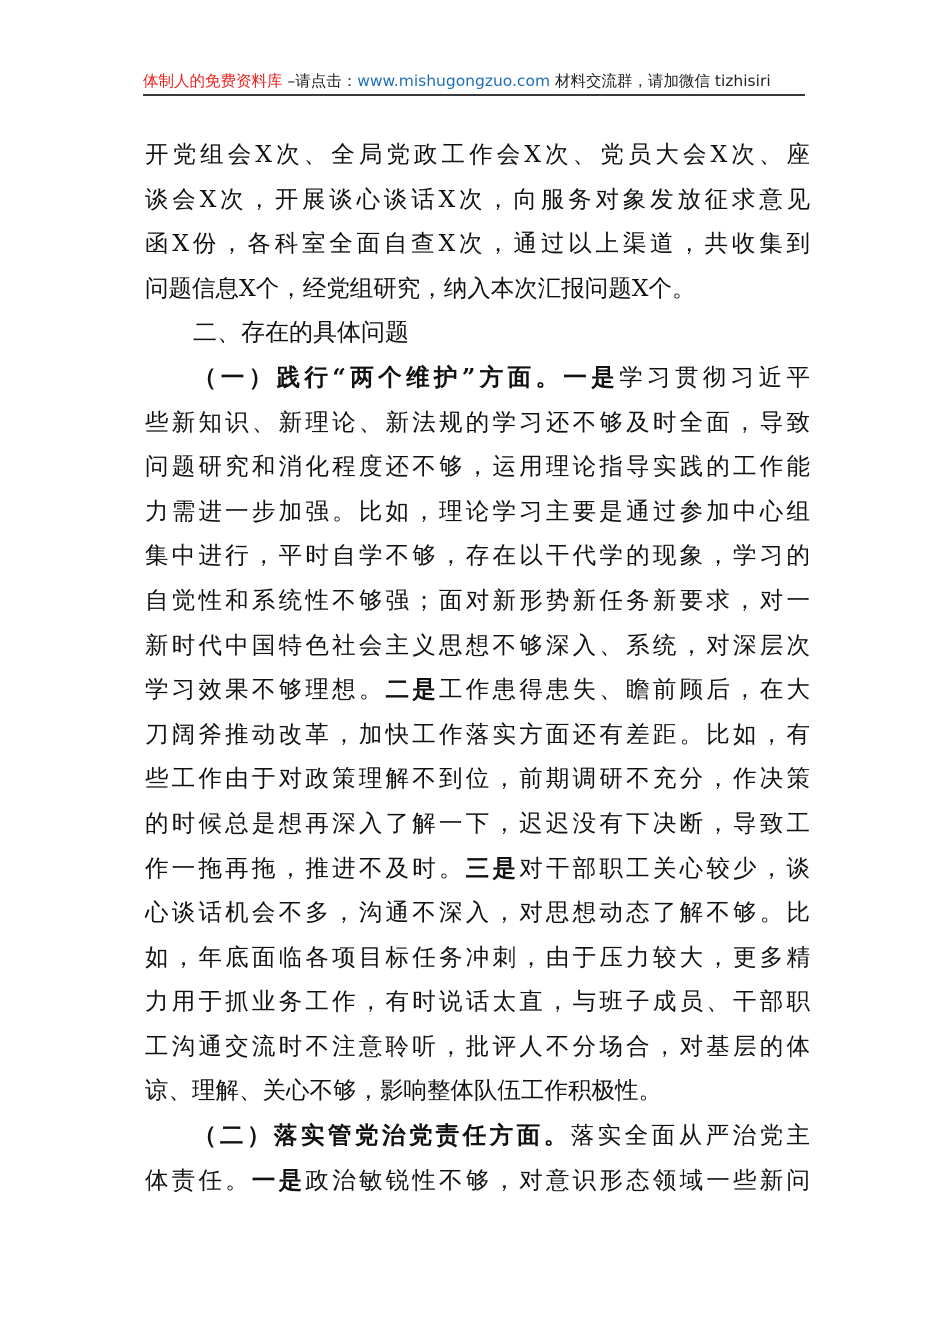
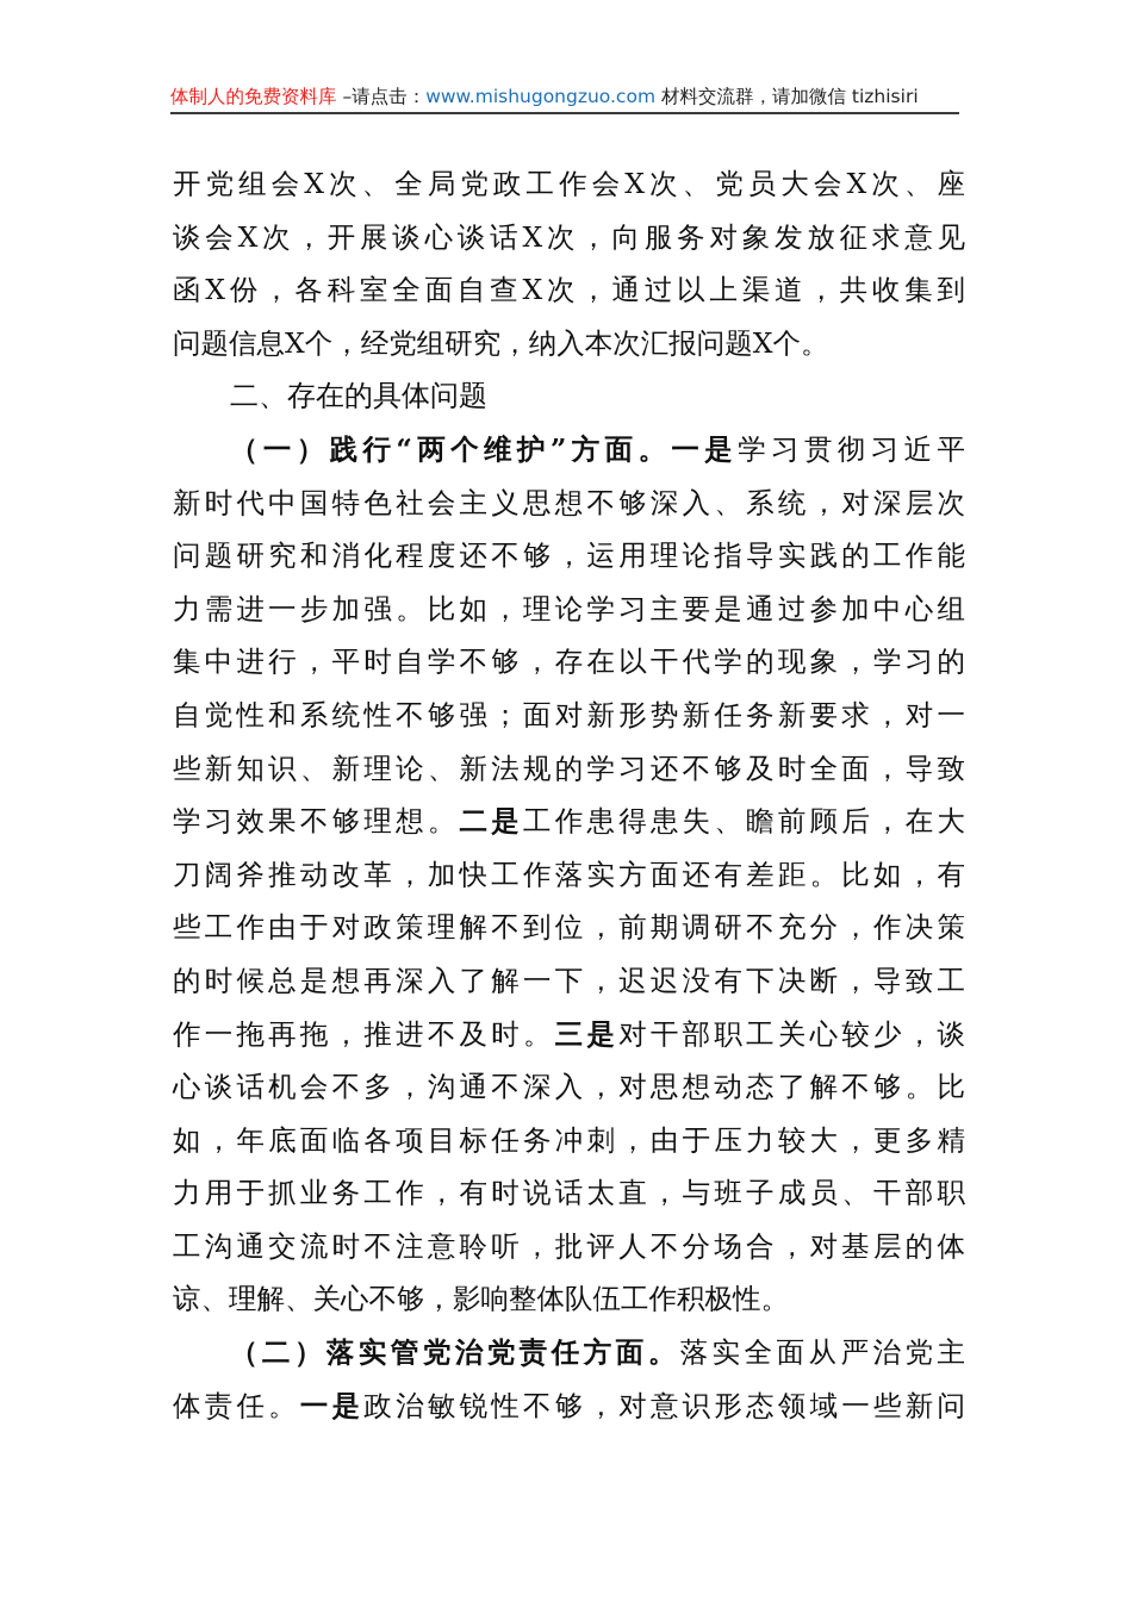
  体制人的免费资料库 –请点击：www.mishugongzuo.com 材料交流群，请加微信 tizhisiri
  开党组会X次、全局党政工作会X次、党员大会X次、座
  谈会X次，开展谈心谈话X次，向服务对象发放征求意见
  函X份，各科室全面自查X次，通过以上渠道，共收集到
  问题信息X个，经党组研究，纳入本次汇报问题X个。
  二、存在的具体问题
  （一）践行“两个维护”方面。一是学习贯彻习近平
- 些新知识、新理论、新法规的学习还不够及时全面，导致
+ 新时代中国特色社会主义思想不够深入、系统，对深层次
  问题研究和消化程度还不够，运用理论指导实践的工作能
  力需进一步加强。比如，理论学习主要是通过参加中心组
  集中进行，平时自学不够，存在以干代学的现象，学习的
  自觉性和系统性不够强；面对新形势新任务新要求，对一
- 新时代中国特色社会主义思想不够深入、系统，对深层次
+ 些新知识、新理论、新法规的学习还不够及时全面，导致
  学习效果不够理想。二是工作患得患失、瞻前顾后，在大
  刀阔斧推动改革，加快工作落实方面还有差距。比如，有
  些工作由于对政策理解不到位，前期调研不充分，作决策
  的时候总是想再深入了解一下，迟迟没有下决断，导致工
  作一拖再拖，推进不及时。三是对干部职工关心较少，谈
  心谈话机会不多，沟通不深入，对思想动态了解不够。比
  如，年底面临各项目标任务冲刺，由于压力较大，更多精
  力用于抓业务工作，有时说话太直，与班子成员、干部职
  工沟通交流时不注意聆听，批评人不分场合，对基层的体
  谅、理解、关心不够，影响整体队伍工作积极性。
  （二）落实管党治党责任方面。落实全面从严治党主
  体责任。一是政治敏锐性不够，对意识形态领域一些新问
